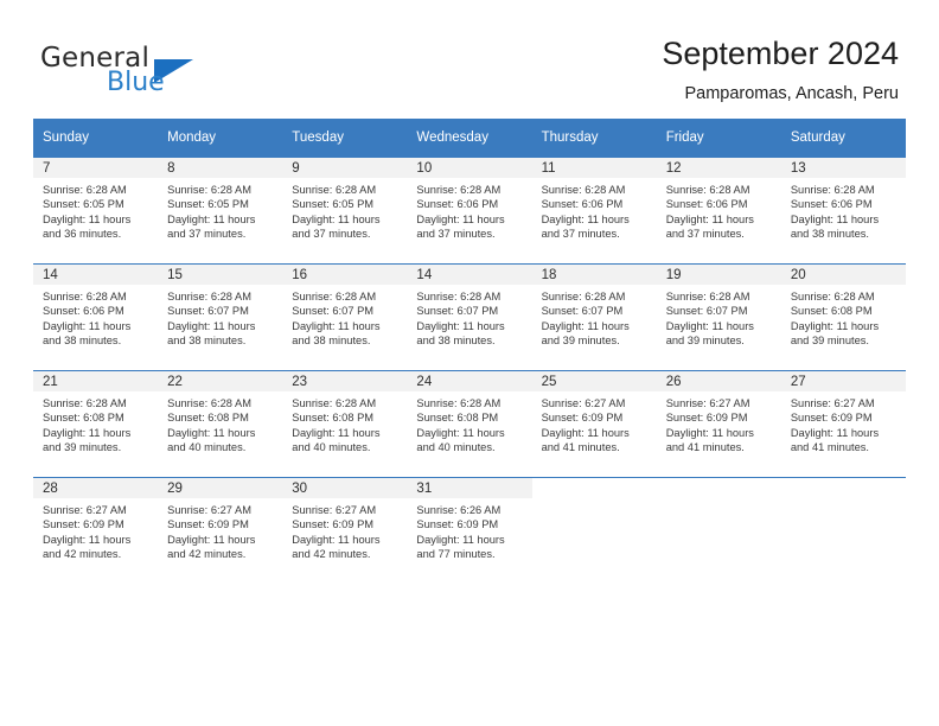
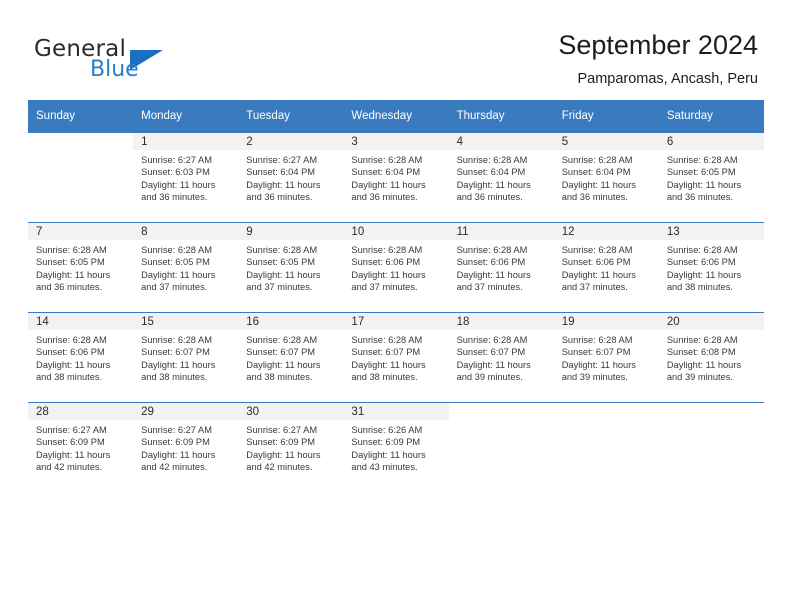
  General
  Blue
  September 2024
  Pamparomas, Ancash, Peru
  Sunday	Monday	Tuesday	Wednesday	Thursday	Friday	Saturday
+ 	1Sunrise: 6:27 AMSunset: 6:03 PMDaylight: 11 hoursand 36 minutes.	2Sunrise: 6:27 AMSunset: 6:04 PMDaylight: 11 hoursand 36 minutes.	3Sunrise: 6:28 AMSunset: 6:04 PMDaylight: 11 hoursand 36 minutes.	4Sunrise: 6:28 AMSunset: 6:04 PMDaylight: 11 hoursand 36 minutes.	5Sunrise: 6:28 AMSunset: 6:04 PMDaylight: 11 hoursand 36 minutes.	6Sunrise: 6:28 AMSunset: 6:05 PMDaylight: 11 hoursand 36 minutes.
  7Sunrise: 6:28 AMSunset: 6:05 PMDaylight: 11 hoursand 36 minutes.	8Sunrise: 6:28 AMSunset: 6:05 PMDaylight: 11 hoursand 37 minutes.	9Sunrise: 6:28 AMSunset: 6:05 PMDaylight: 11 hoursand 37 minutes.	10Sunrise: 6:28 AMSunset: 6:06 PMDaylight: 11 hoursand 37 minutes.	11Sunrise: 6:28 AMSunset: 6:06 PMDaylight: 11 hoursand 37 minutes.	12Sunrise: 6:28 AMSunset: 6:06 PMDaylight: 11 hoursand 37 minutes.	13Sunrise: 6:28 AMSunset: 6:06 PMDaylight: 11 hoursand 38 minutes.
- 14Sunrise: 6:28 AMSunset: 6:06 PMDaylight: 11 hoursand 38 minutes.	15Sunrise: 6:28 AMSunset: 6:07 PMDaylight: 11 hoursand 38 minutes.	16Sunrise: 6:28 AMSunset: 6:07 PMDaylight: 11 hoursand 38 minutes.	14Sunrise: 6:28 AMSunset: 6:07 PMDaylight: 11 hoursand 38 minutes.	18Sunrise: 6:28 AMSunset: 6:07 PMDaylight: 11 hoursand 39 minutes.	19Sunrise: 6:28 AMSunset: 6:07 PMDaylight: 11 hoursand 39 minutes.	20Sunrise: 6:28 AMSunset: 6:08 PMDaylight: 11 hoursand 39 minutes.
+ 14Sunrise: 6:28 AMSunset: 6:06 PMDaylight: 11 hoursand 38 minutes.	15Sunrise: 6:28 AMSunset: 6:07 PMDaylight: 11 hoursand 38 minutes.	16Sunrise: 6:28 AMSunset: 6:07 PMDaylight: 11 hoursand 38 minutes.	17Sunrise: 6:28 AMSunset: 6:07 PMDaylight: 11 hoursand 38 minutes.	18Sunrise: 6:28 AMSunset: 6:07 PMDaylight: 11 hoursand 39 minutes.	19Sunrise: 6:28 AMSunset: 6:07 PMDaylight: 11 hoursand 39 minutes.	20Sunrise: 6:28 AMSunset: 6:08 PMDaylight: 11 hoursand 39 minutes.
- 21Sunrise: 6:28 AMSunset: 6:08 PMDaylight: 11 hoursand 39 minutes.	22Sunrise: 6:28 AMSunset: 6:08 PMDaylight: 11 hoursand 40 minutes.	23Sunrise: 6:28 AMSunset: 6:08 PMDaylight: 11 hoursand 40 minutes.	24Sunrise: 6:28 AMSunset: 6:08 PMDaylight: 11 hoursand 40 minutes.	25Sunrise: 6:27 AMSunset: 6:09 PMDaylight: 11 hoursand 41 minutes.	26Sunrise: 6:27 AMSunset: 6:09 PMDaylight: 11 hoursand 41 minutes.	27Sunrise: 6:27 AMSunset: 6:09 PMDaylight: 11 hoursand 41 minutes.
- 28Sunrise: 6:27 AMSunset: 6:09 PMDaylight: 11 hoursand 42 minutes.	29Sunrise: 6:27 AMSunset: 6:09 PMDaylight: 11 hoursand 42 minutes.	30Sunrise: 6:27 AMSunset: 6:09 PMDaylight: 11 hoursand 42 minutes.	31Sunrise: 6:26 AMSunset: 6:09 PMDaylight: 11 hoursand 77 minutes.
+ 28Sunrise: 6:27 AMSunset: 6:09 PMDaylight: 11 hoursand 42 minutes.	29Sunrise: 6:27 AMSunset: 6:09 PMDaylight: 11 hoursand 42 minutes.	30Sunrise: 6:27 AMSunset: 6:09 PMDaylight: 11 hoursand 42 minutes.	31Sunrise: 6:26 AMSunset: 6:09 PMDaylight: 11 hoursand 43 minutes.
